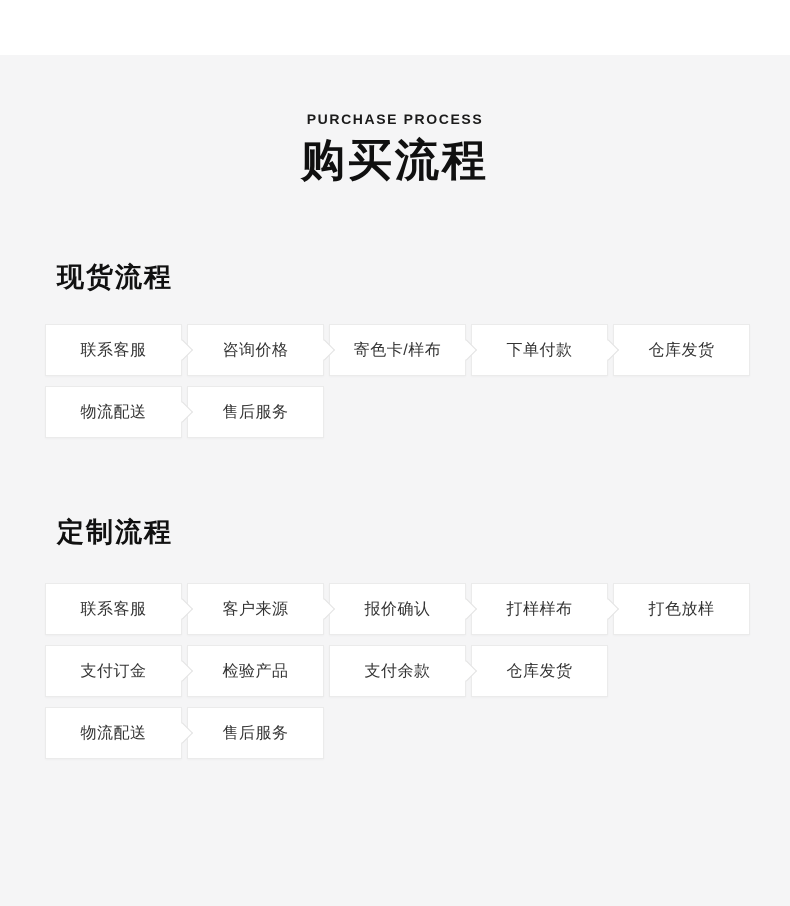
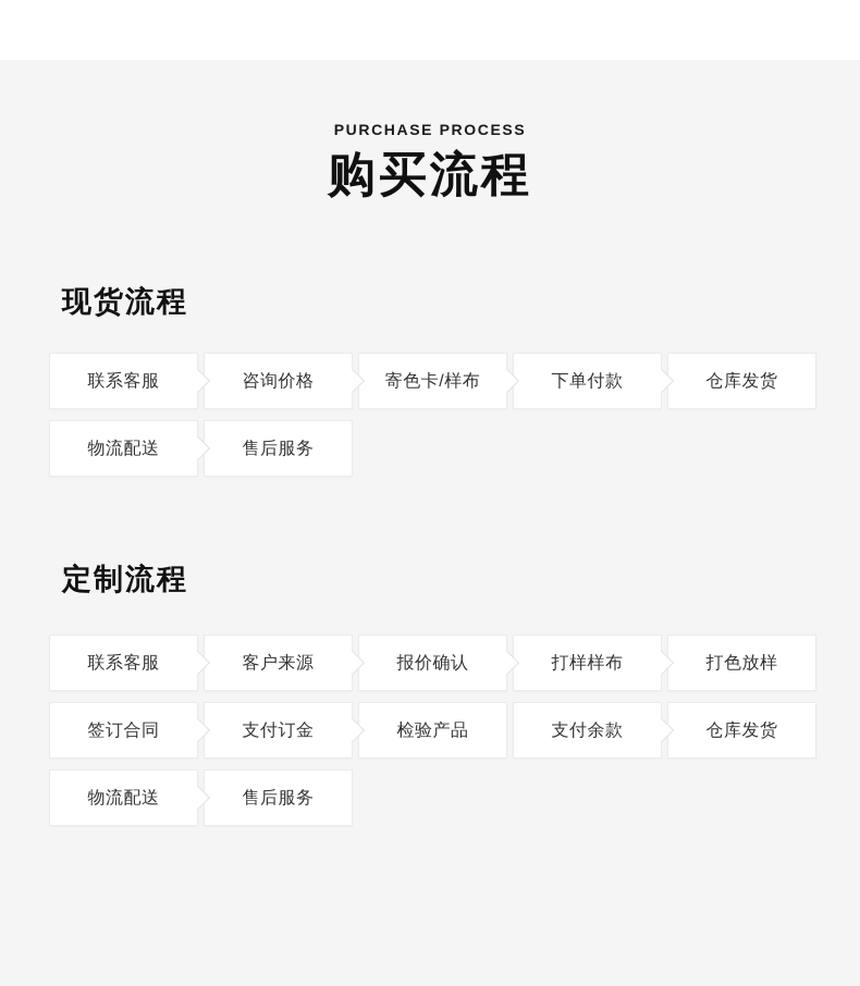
  PURCHASE PROCESS
  购买流程
  现货流程
  联系客服
  咨询价格
  寄色卡/样布
  下单付款
  仓库发货
  物流配送
  售后服务
  定制流程
  联系客服
  客户来源
  报价确认
  打样样布
  打色放样
+ 签订合同
  支付订金
  检验产品
  支付余款
  仓库发货
  物流配送
  售后服务
